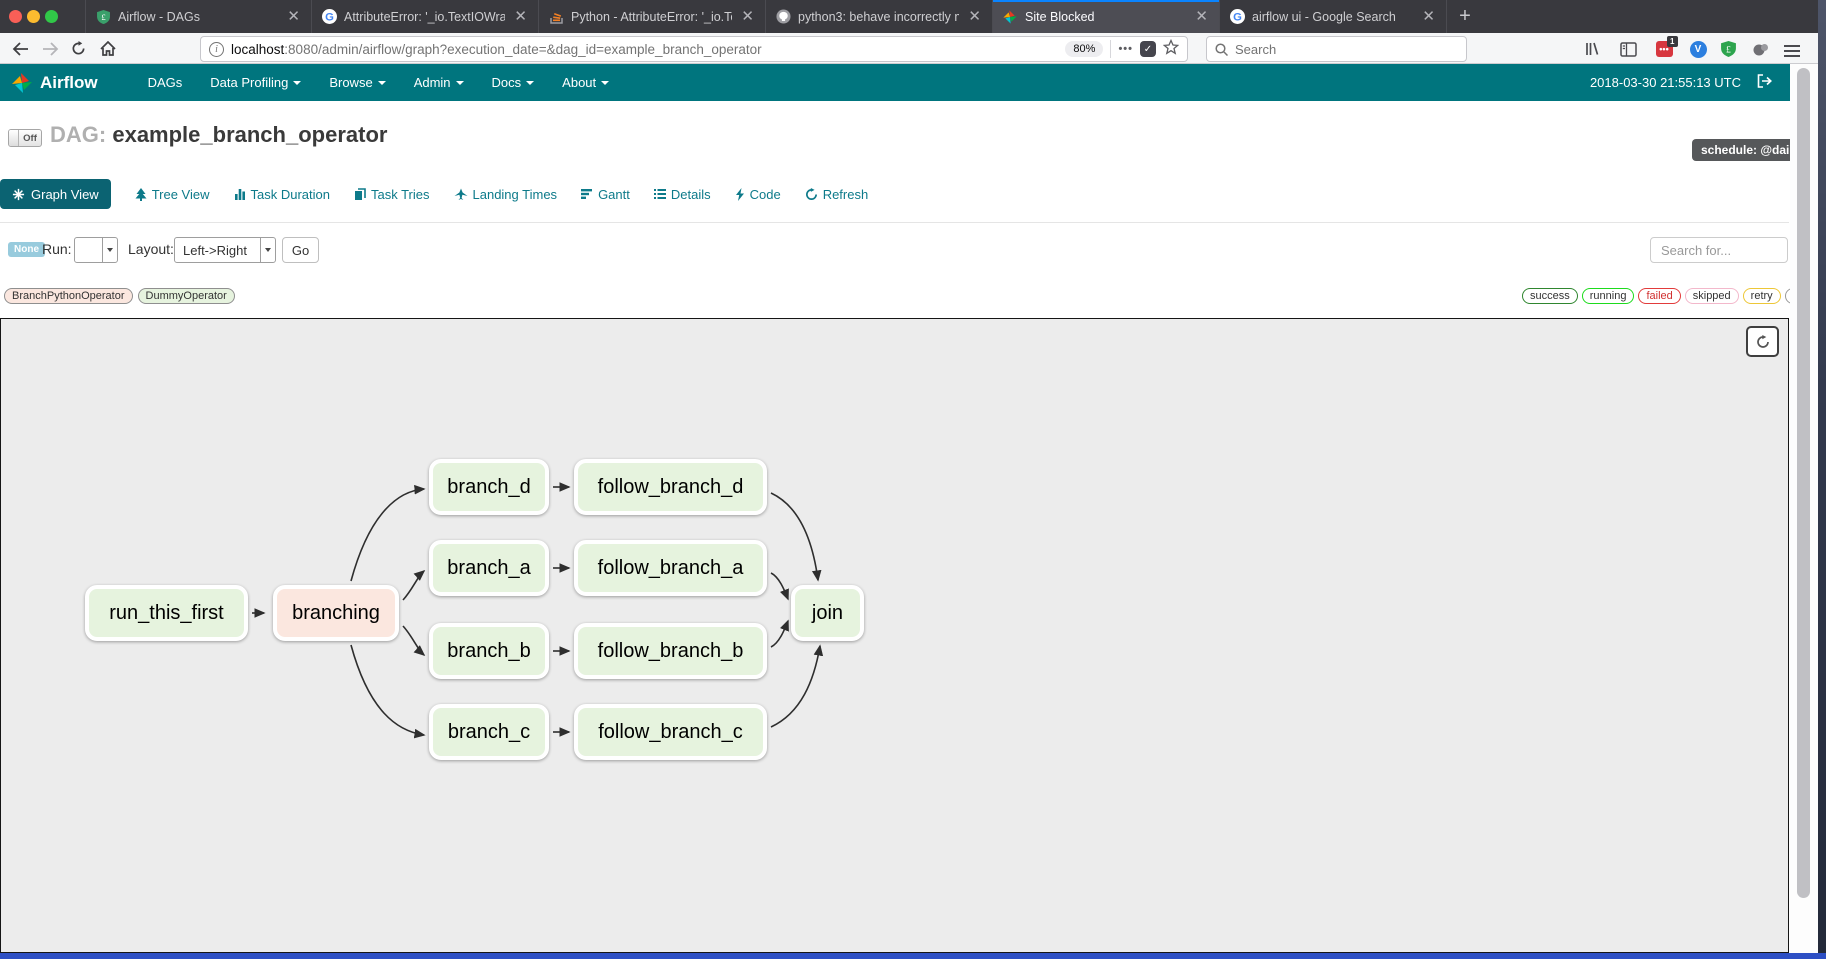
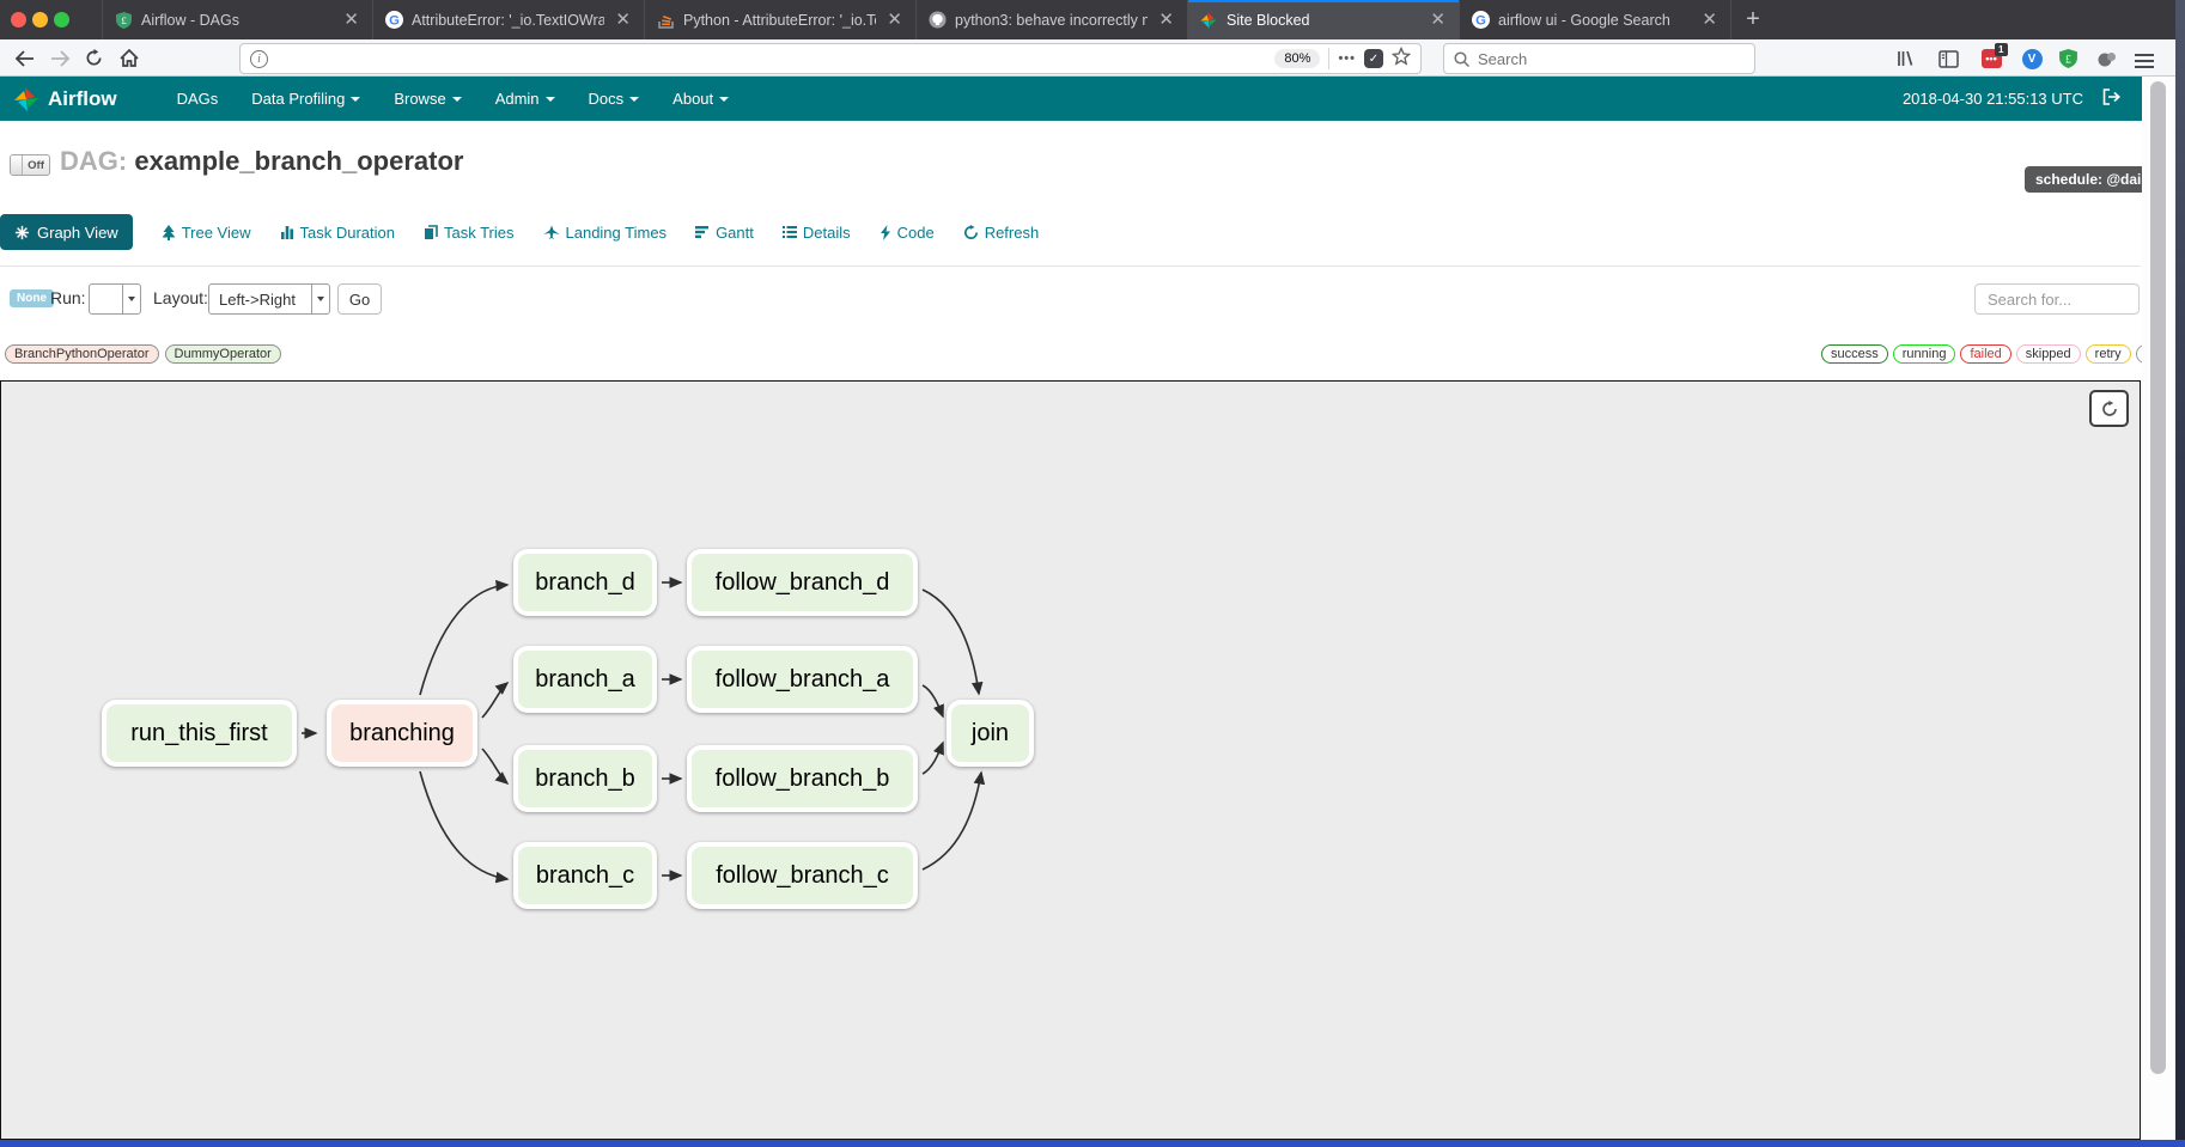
  £
  Airflow - DAGs
  ✕
  G
  AttributeError: '_io.TextIOWra
  ✕
  Python - AttributeError: '_io.T
  ✕
  python3: behave incorrectly
  ✕
  Site Blocked
  ✕
  G
  airflow ui - Google Search
  ✕
  +
  i
- localhost:8080/admin/airflow/graph?execution_date=&dag_id=example_branch_operator
  80%
  •••
  ✓
  Search
  •••
  1
  V
  £
  Airflow
  DAGs
  Data Profiling
  Browse
  Admin
  Docs
  About
- 2018-03-30 21:55:13 UTC
+ 2018-04-30 21:55:13 UTC
  Off
  DAG: example_branch_operator
  schedule: @dai
  Graph View
  Tree View
  Task Duration
  Task Tries
  Landing Times
  Gantt
  Details
  Code
  Refresh
  None
  Run:
  Layout:
  Left->Right
  Go
  Search for...
  BranchPythonOperator
  DummyOperator
  success
  running
  failed
  skipped
  retry
  run_this_first
  branching
  branch_d
  follow_branch_d
  branch_a
  follow_branch_a
  branch_b
  follow_branch_b
  branch_c
  follow_branch_c
  join
